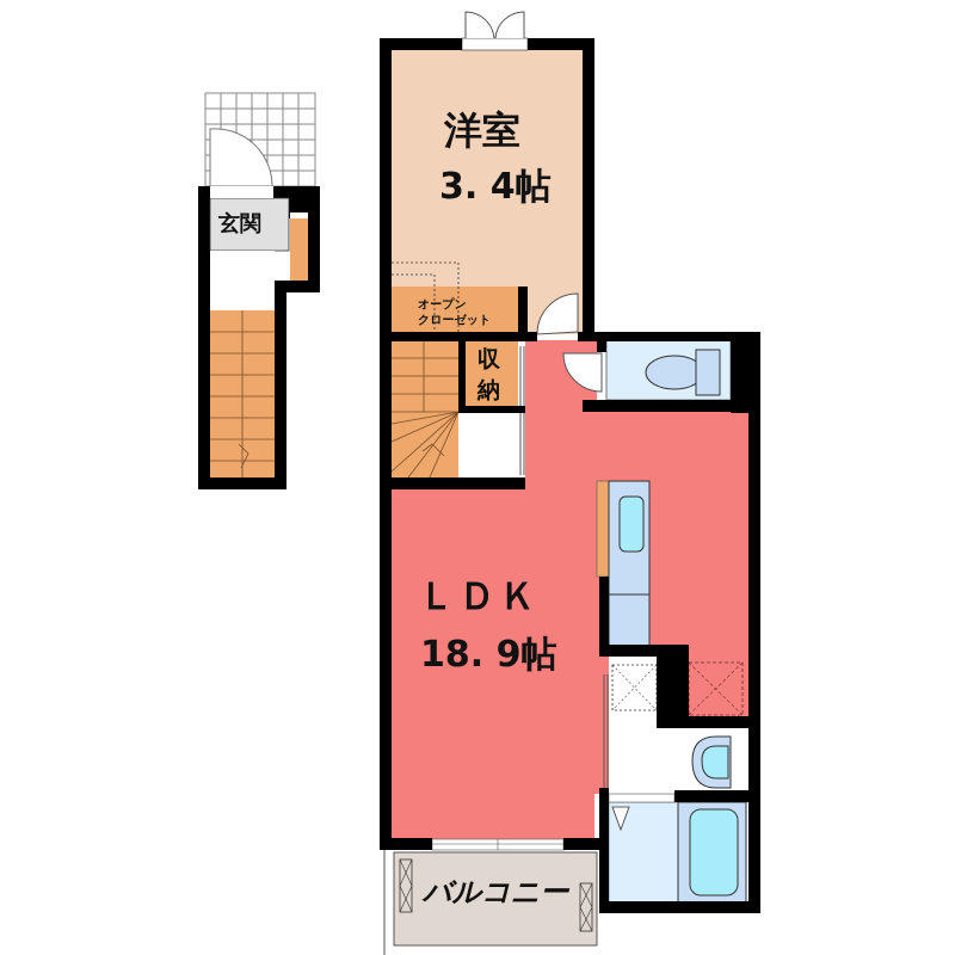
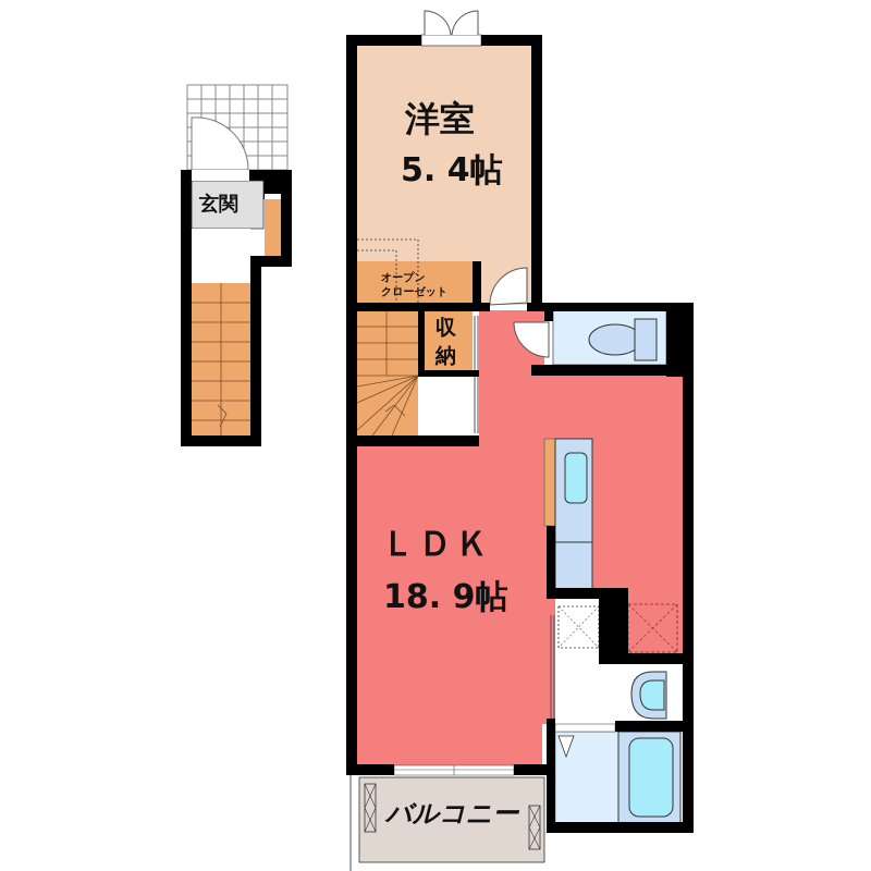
  洋室
- 3. 4帖
+ 5. 4帖
  オープン
  クローゼット
  収
  納
  玄関
  ＬＤＫ
  18. 9帖
  バルコニー
